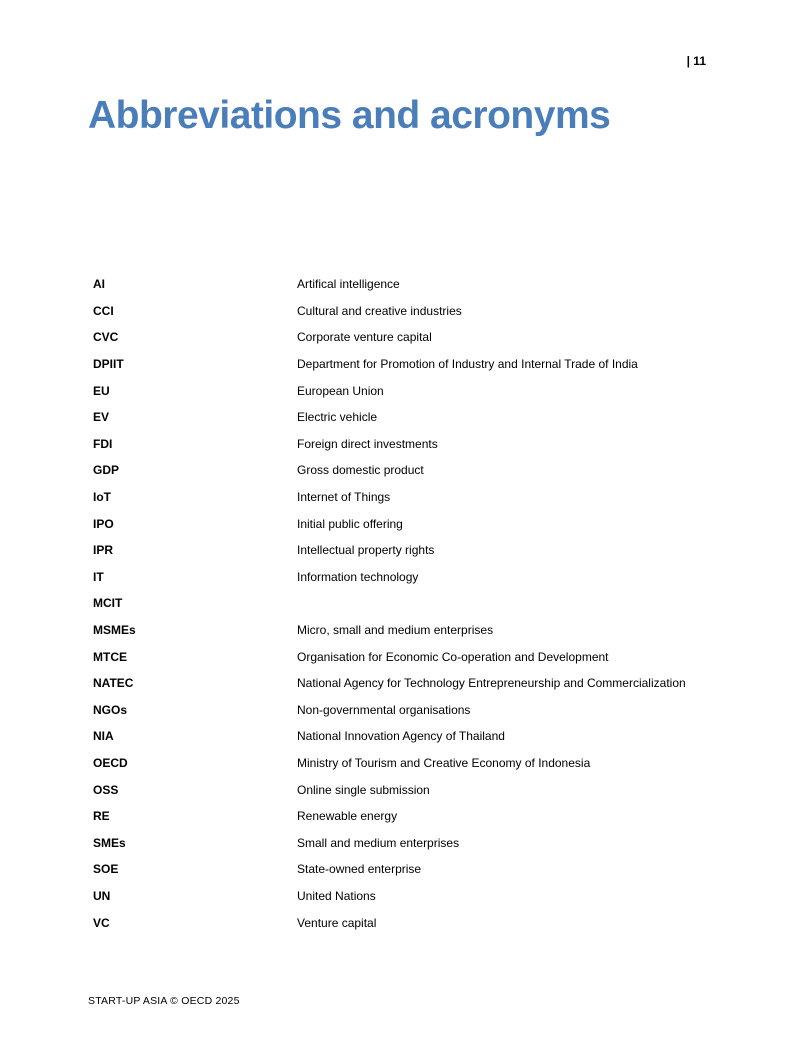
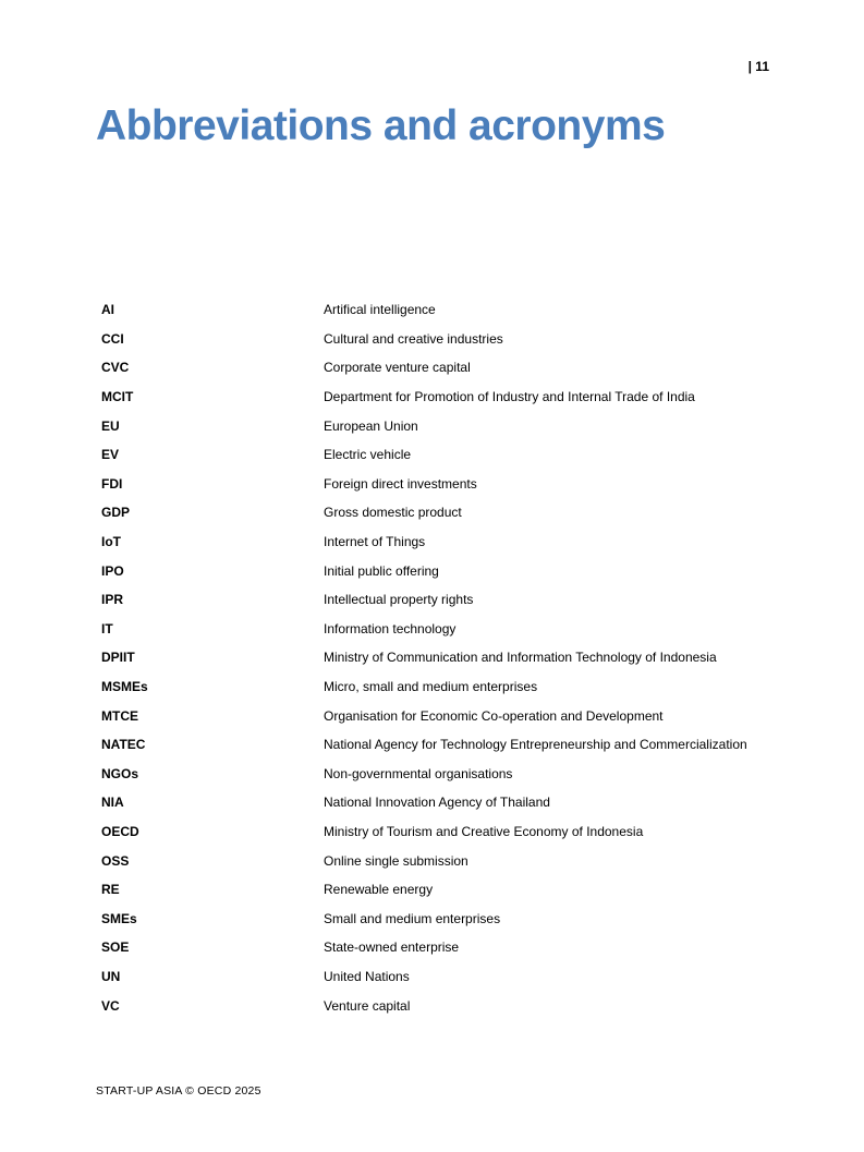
  | 11
  Abbreviations and acronyms
  AI
  Artifical intelligence
  CCI
  Cultural and creative industries
  CVC
  Corporate venture capital
- DPIIT
+ MCIT
  Department for Promotion of Industry and Internal Trade of India
  EU
  European Union
  EV
  Electric vehicle
  FDI
  Foreign direct investments
  GDP
  Gross domestic product
  IoT
  Internet of Things
  IPO
  Initial public offering
  IPR
  Intellectual property rights
  IT
  Information technology
- MCIT
+ DPIIT
+ Ministry of Communication and Information Technology of Indonesia
  MSMEs
  Micro, small and medium enterprises
  MTCE
  Organisation for Economic Co-operation and Development
  NATEC
  National Agency for Technology Entrepreneurship and Commercialization
  NGOs
  Non-governmental organisations
  NIA
  National Innovation Agency of Thailand
  OECD
  Ministry of Tourism and Creative Economy of Indonesia
  OSS
  Online single submission
  RE
  Renewable energy
  SMEs
  Small and medium enterprises
  SOE
  State-owned enterprise
  UN
  United Nations
  VC
  Venture capital
  START-UP ASIA © OECD 2025
